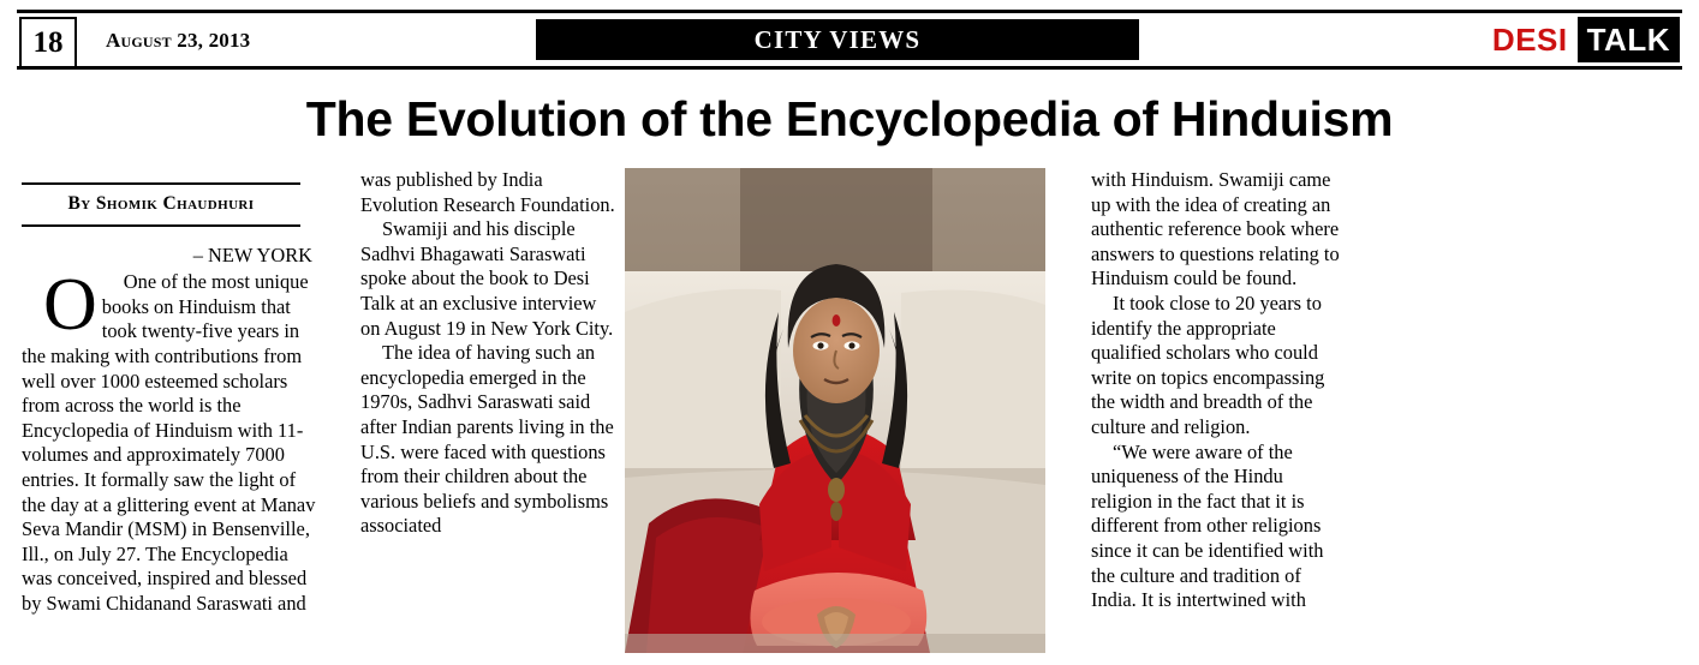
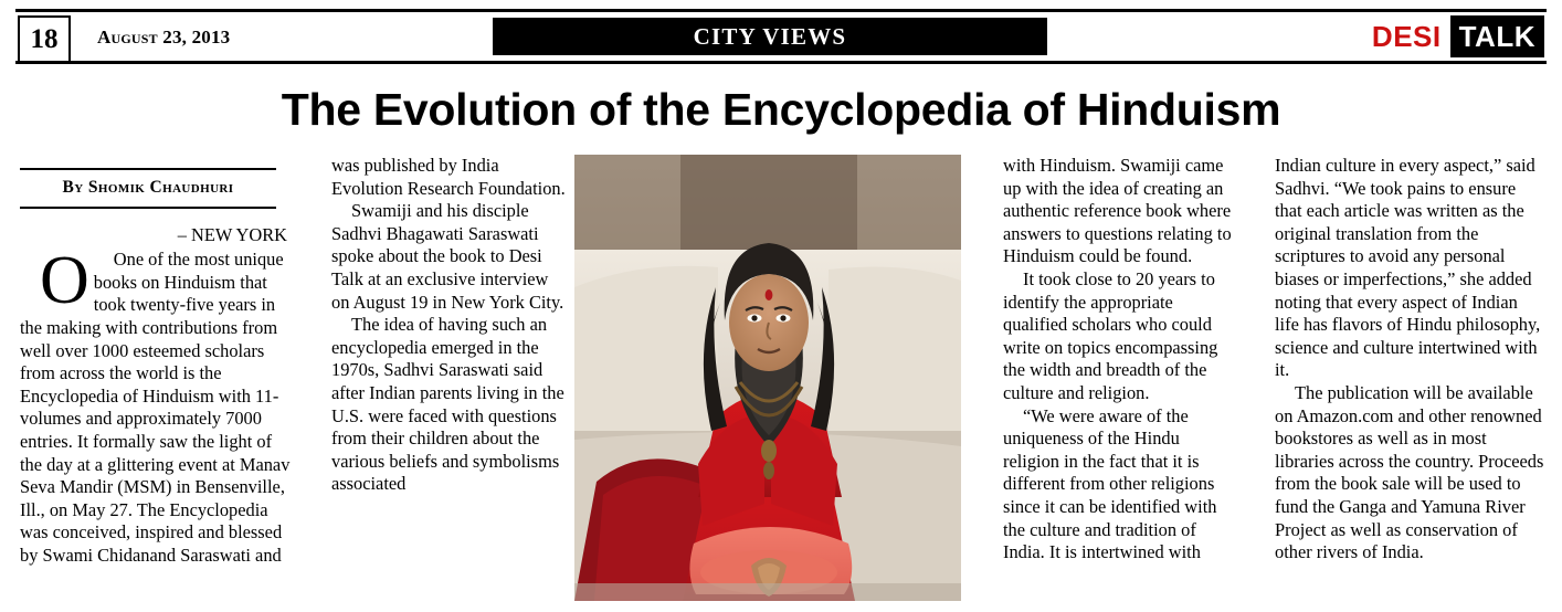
  18
  August 23, 2013
  CITY VIEWS
  DESI
  TALK
  The Evolution of the Encyclopedia of Hinduism
  By Shomik Chaudhuri
  – NEW YORK
  O
- One of the most unique books on Hinduism that took twenty-five years in the making with contributions from well over 1000 esteemed scholars from across the world is the Encyclopedia of Hinduism with 11-volumes and approximately 7000 entries. It formally saw the light of the day at a glittering event at Manav Seva Mandir (MSM) in Bensenville, Ill., on July 27. The Encyclopedia was conceived, inspired and blessed by Swami Chidanand Saraswati and
+ One of the most unique books on Hinduism that took twenty-five years in the making with contributions from well over 1000 esteemed scholars from across the world is the Encyclopedia of Hinduism with 11-volumes and approximately 7000 entries. It formally saw the light of the day at a glittering event at Manav Seva Mandir (MSM) in Bensenville, Ill., on May 27. The Encyclopedia was conceived, inspired and blessed by Swami Chidanand Saraswati and
  was published by India Evolution Research Foundation.
  Swamiji and his disciple Sadhvi Bhagawati Saraswati spoke about the book to Desi Talk at an exclusive interview on August 19 in New York City.
  The idea of having such an encyclopedia emerged in the 1970s, Sadhvi Saraswati said after Indian parents living in the U.S. were faced with questions from their children about the various beliefs and symbolisms associated
  with Hinduism. Swamiji came up with the idea of creating an authentic reference book where answers to questions relating to Hinduism could be found.
  It took close to 20 years to identify the appropriate qualified scholars who could write on topics encompassing the width and breadth of the culture and religion.
  “We were aware of the uniqueness of the Hindu religion in the fact that it is different from other religions since it can be identified with the culture and tradition of India. It is intertwined with
+ Indian culture in every aspect,” said Sadhvi. “We took pains to ensure that each article was written as the original translation from the scriptures to avoid any personal biases or imperfections,” she added noting that every aspect of Indian life has flavors of Hindu philosophy, science and culture intertwined with it.
+ The publication will be available on Amazon.com and other renowned bookstores as well as in most libraries across the country. Proceeds from the book sale will be used to fund the Ganga and Yamuna River Project as well as conservation of other rivers of India.
